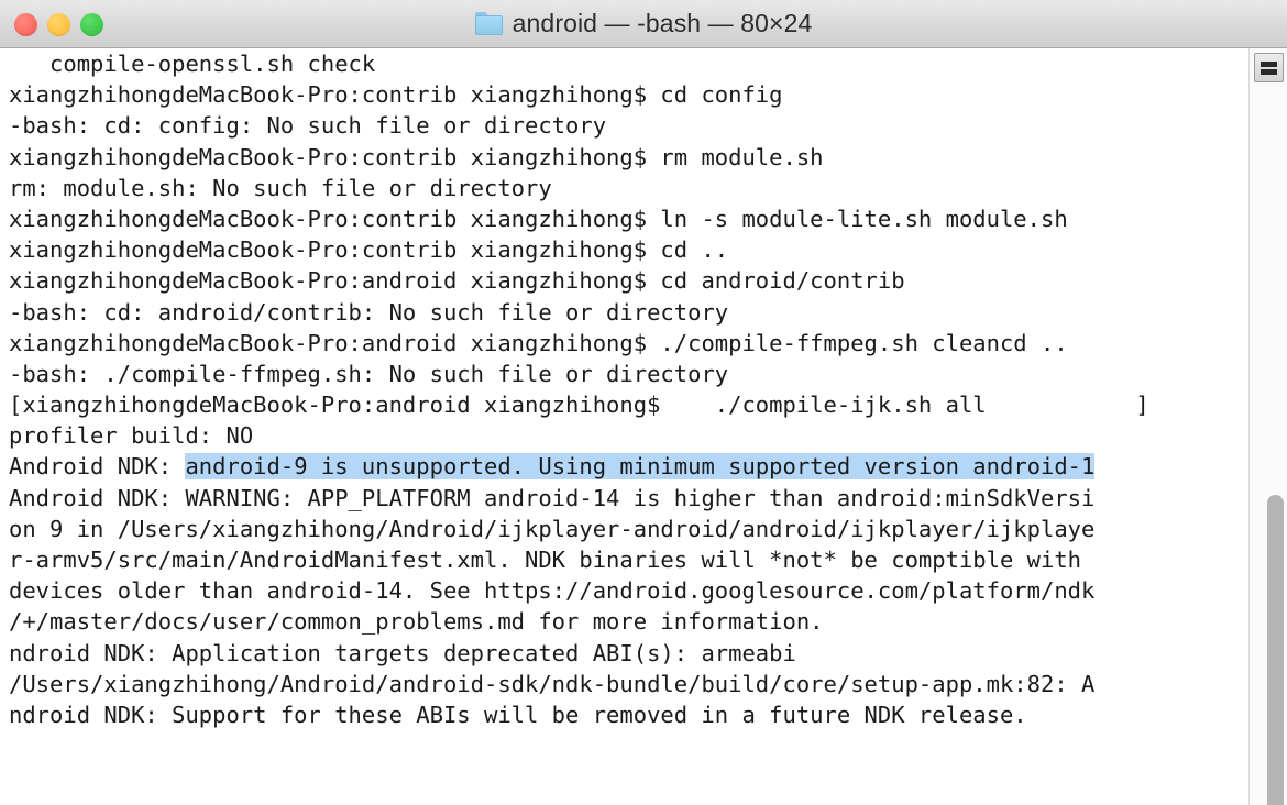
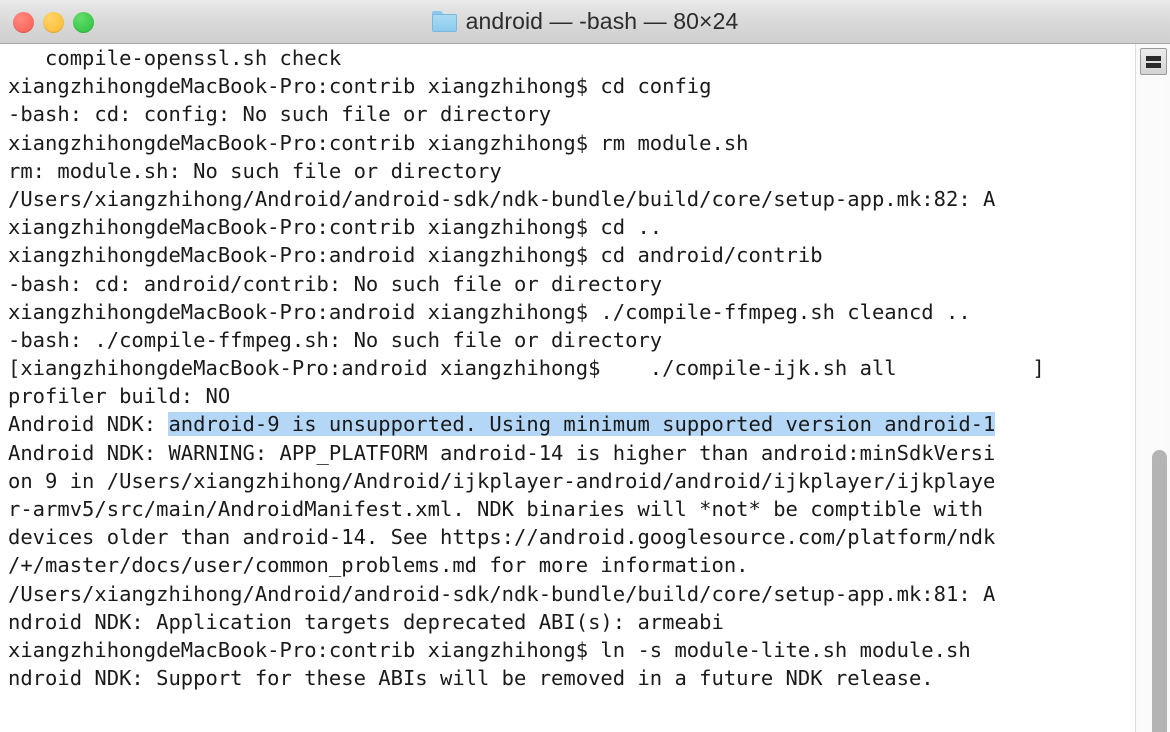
  android — -bash — 80×24
  compile-openssl.sh check
  xiangzhihongdeMacBook-Pro:contrib xiangzhihong$ cd config
  -bash: cd: config: No such file or directory
  xiangzhihongdeMacBook-Pro:contrib xiangzhihong$ rm module.sh
  rm: module.sh: No such file or directory
- xiangzhihongdeMacBook-Pro:contrib xiangzhihong$ ln -s module-lite.sh module.sh
+ /Users/xiangzhihong/Android/android-sdk/ndk-bundle/build/core/setup-app.mk:82: A
  xiangzhihongdeMacBook-Pro:contrib xiangzhihong$ cd ..
  xiangzhihongdeMacBook-Pro:android xiangzhihong$ cd android/contrib
  -bash: cd: android/contrib: No such file or directory
  xiangzhihongdeMacBook-Pro:android xiangzhihong$ ./compile-ffmpeg.sh cleancd ..
  -bash: ./compile-ffmpeg.sh: No such file or directory
  [xiangzhihongdeMacBook-Pro:android xiangzhihong$ ./compile-ijk.sh all ]
  profiler build: NO
  Android NDK: android-9 is unsupported. Using minimum supported version android-1
  Android NDK: WARNING: APP_PLATFORM android-14 is higher than android:minSdkVersi
  on 9 in /Users/xiangzhihong/Android/ijkplayer-android/android/ijkplayer/ijkplaye
  r-armv5/src/main/AndroidManifest.xml. NDK binaries will *not* be comptible with
  devices older than android-14. See https://android.googlesource.com/platform/ndk
  /+/master/docs/user/common_problems.md for more information.
+ /Users/xiangzhihong/Android/android-sdk/ndk-bundle/build/core/setup-app.mk:81: A
  ndroid NDK: Application targets deprecated ABI(s): armeabi
- /Users/xiangzhihong/Android/android-sdk/ndk-bundle/build/core/setup-app.mk:82: A
+ xiangzhihongdeMacBook-Pro:contrib xiangzhihong$ ln -s module-lite.sh module.sh
  ndroid NDK: Support for these ABIs will be removed in a future NDK release.
